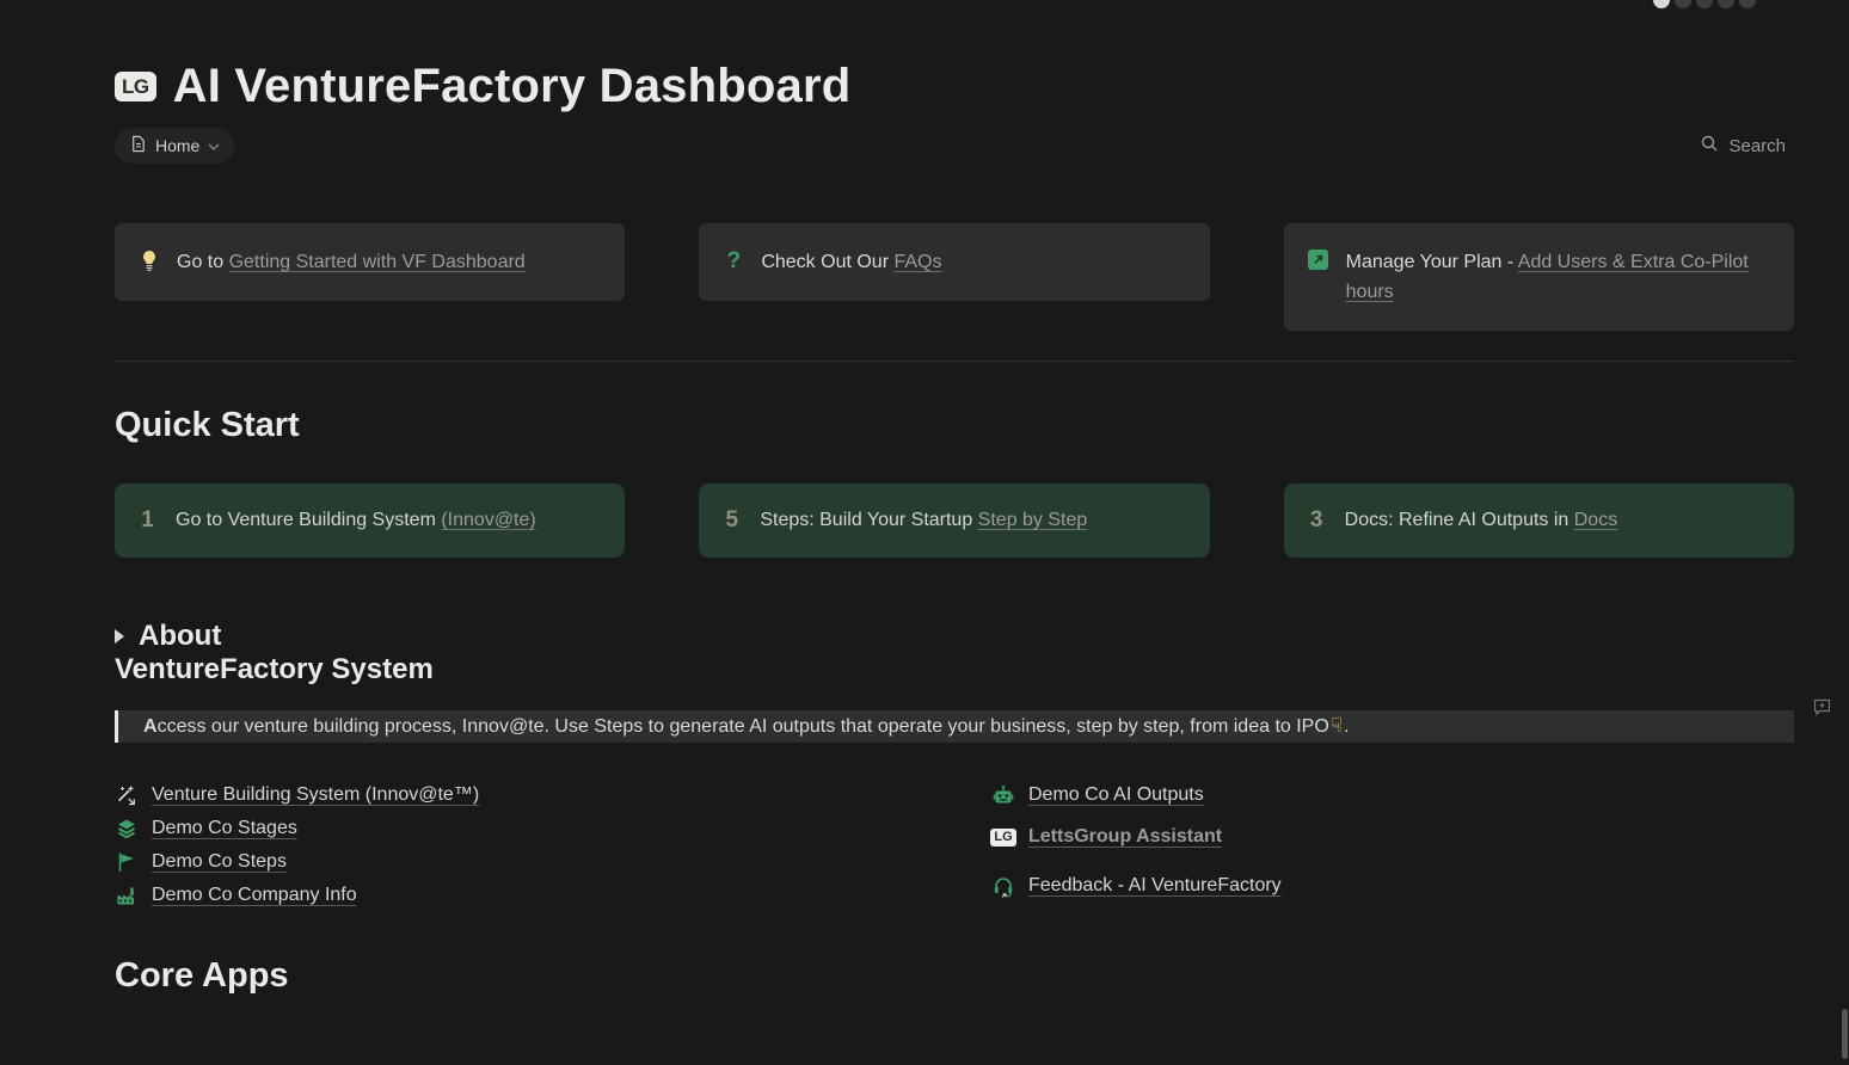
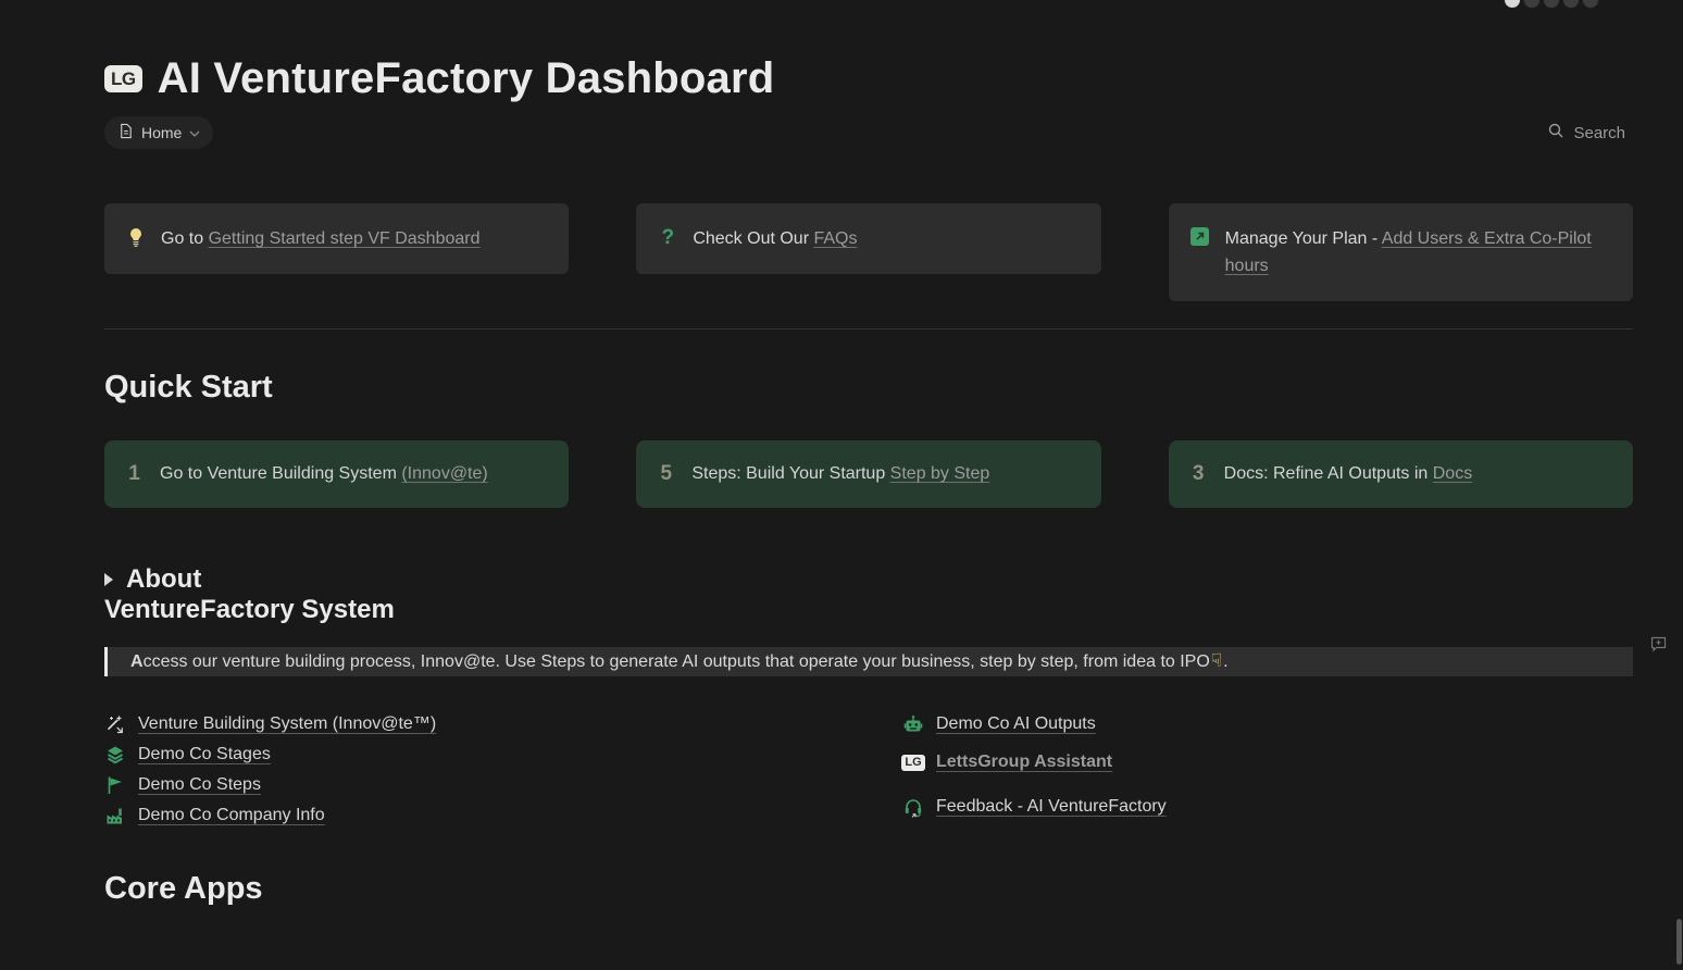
  LG
  AI VentureFactory Dashboard
  Home
  Search
- Go to Getting Started with VF Dashboard
+ Go to Getting Started step VF Dashboard
  ?
  Check Out Our FAQs
  Manage Your Plan - Add Users & Extra Co-Pilot hours
  Quick Start
  1
  Go to Venture Building System (Innov@te)
  5
  Steps: Build Your Startup Step by Step
  3
  Docs: Refine AI Outputs in Docs
  About
  VentureFactory System
  Access our venture building process, Innov@te. Use Steps to generate AI outputs that operate your business, step by step, from idea to IPO☟.
  Venture Building System (Innov@te™)
  Demo Co Stages
  Demo Co Steps
  Demo Co Company Info
  Demo Co AI Outputs
  LG
  LettsGroup Assistant
  Feedback - AI VentureFactory
  Core Apps
